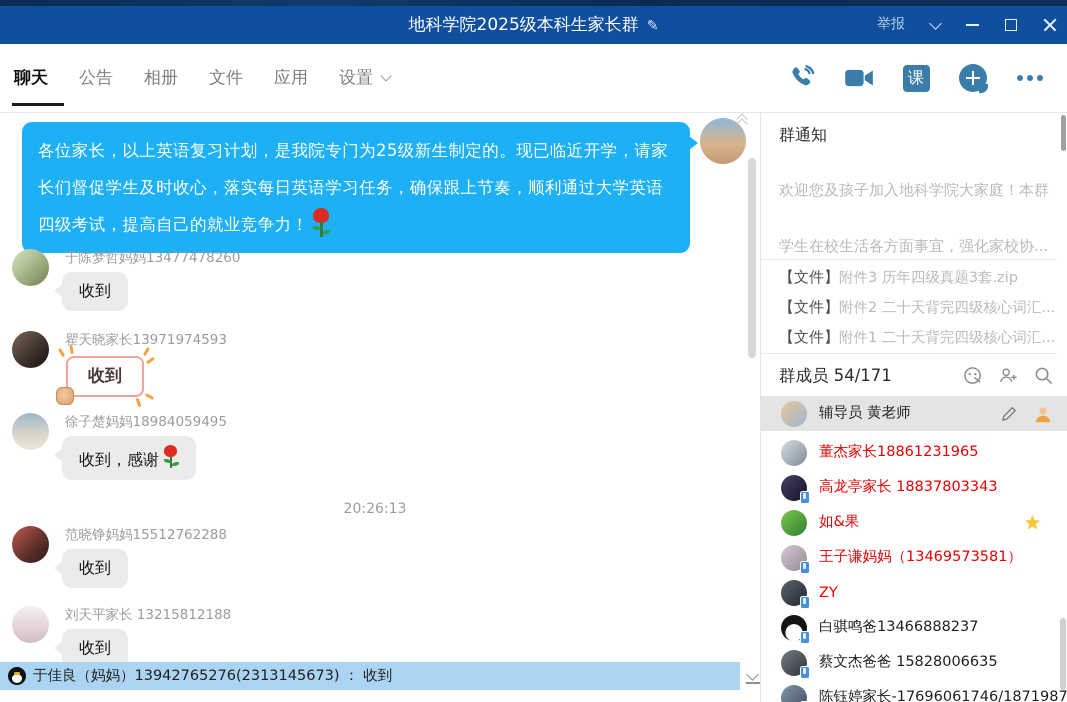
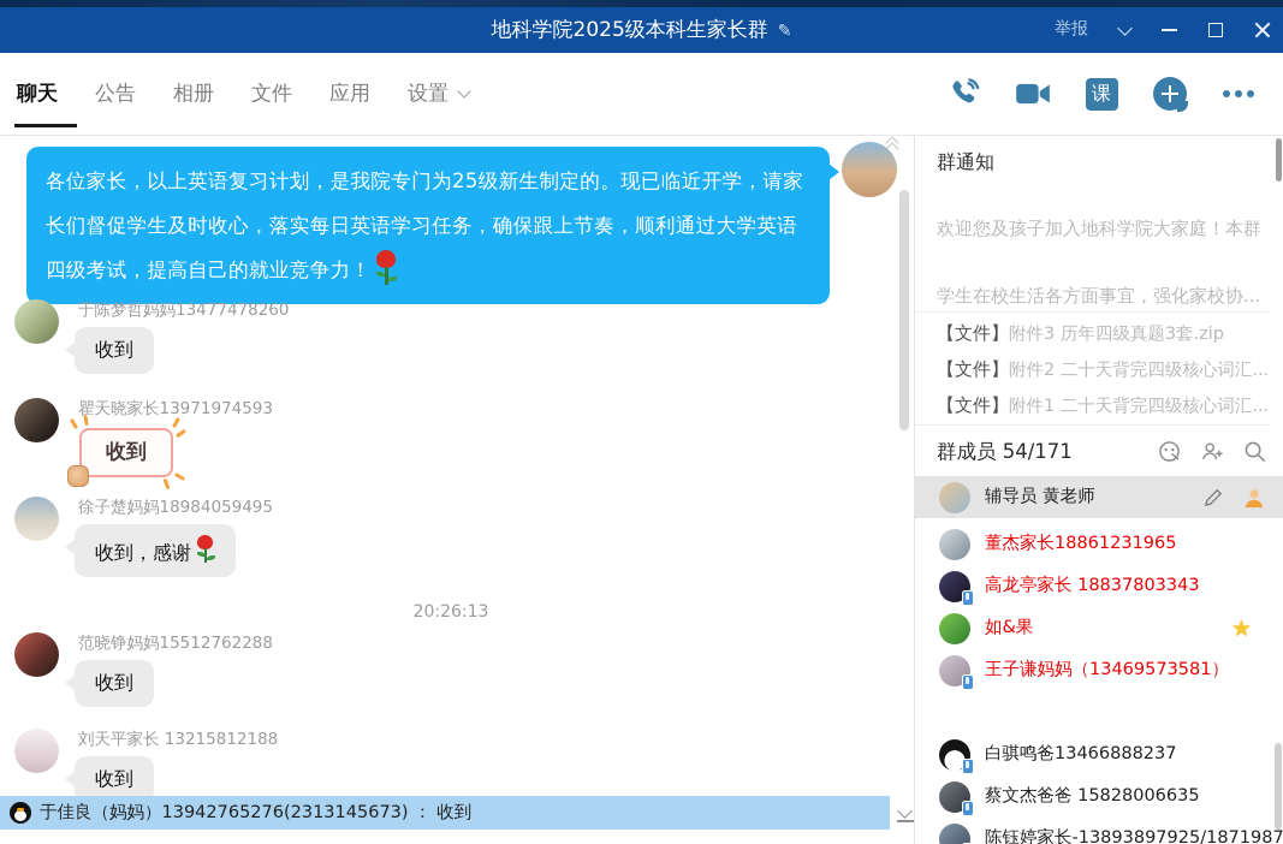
  地科学院2025级本科生家长群 ✎
  举报
  聊天
  公告
  相册
  文件
  应用
  设置
  课
  各位家长，以上英语复习计划，是我院专门为25级新生制定的。现已临近开学，请家长们督促学生及时收心，落实每日英语学习任务，确保跟上节奏，顺利通过大学英语四级考试，提高自己的就业竞争力！
  于陈梦哲妈妈13477478260
  收到
  瞿天晓家长13971974593
  收到
  徐子楚妈妈18984059495
  收到，感谢
  20:26:13
  范晓铮妈妈15512762288
  收到
  刘天平家长 13215812188
  收到
  于佳良（妈妈）13942765276(2313145673) ： 收到
  群通知
  欢迎您及孩子加入地科学院大家庭！本群
  学生在校生活各方面事宜，强化家校协...
  【文件】附件3 历年四级真题3套.zip
  【文件】附件2 二十天背完四级核心词汇...
  【文件】附件1 二十天背完四级核心词汇...
  群成员 54/171
  辅导员 黄老师
  董杰家长18861231965
  高龙亭家长 18837803343
  如&果
  ★
  王子谦妈妈（13469573581）
- ZY
  白骐鸣爸13466888237
  蔡文杰爸爸 15828006635
- 陈钰婷家长-17696061746/1871987
+ 陈钰婷家长-13893897925/1871987
